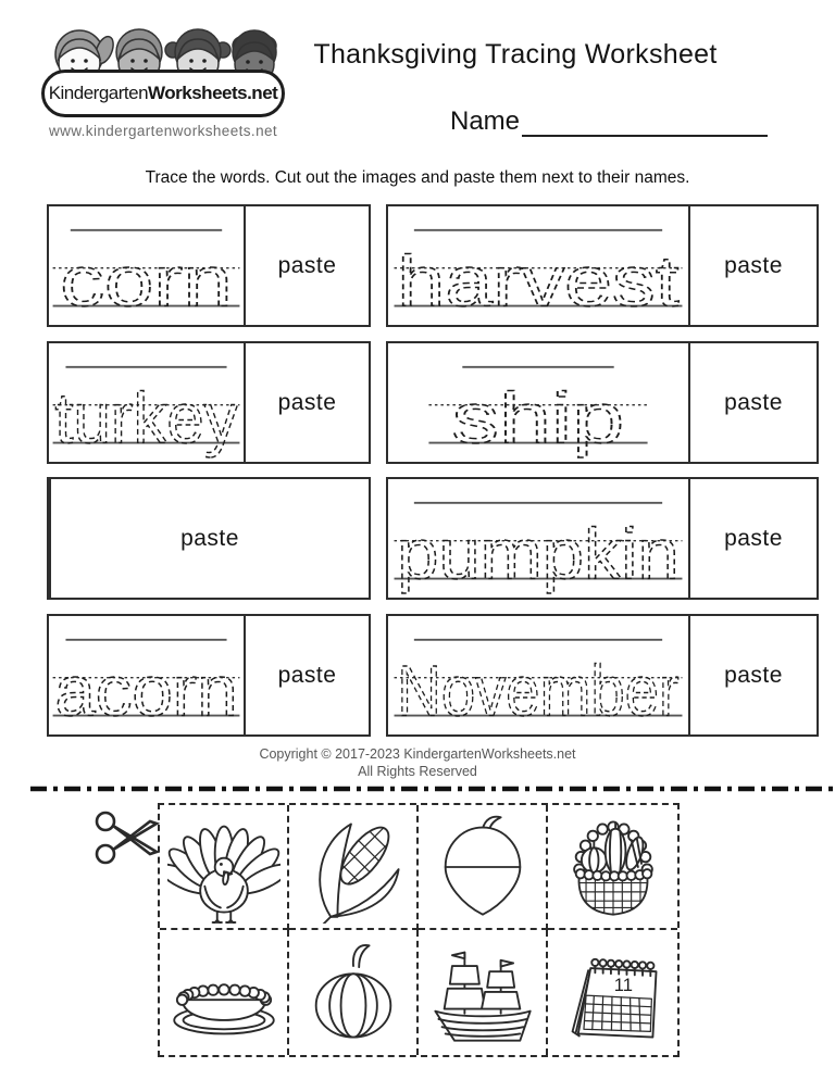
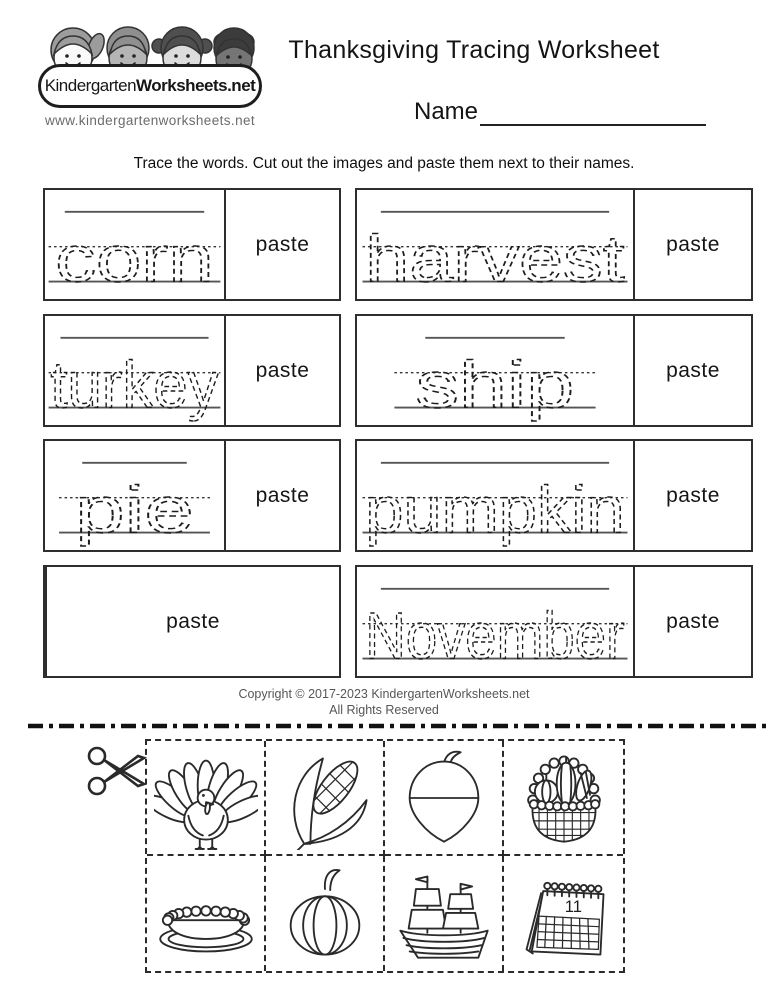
  Kindergarten
  Worksheets.net
  www.kindergartenworksheets.net
  Thanksgiving Tracing Worksheet
  Name
  Trace the words. Cut out the images and paste them next to their names.
  corn
  paste
  harvest
  paste
  turkey
  paste
  ship
  paste
+ pie
  paste
  pumpkin
  paste
- acorn
  paste
  November
  paste
  Copyright © 2017-2023 KindergartenWorksheets.net
  All Rights Reserved
  11
